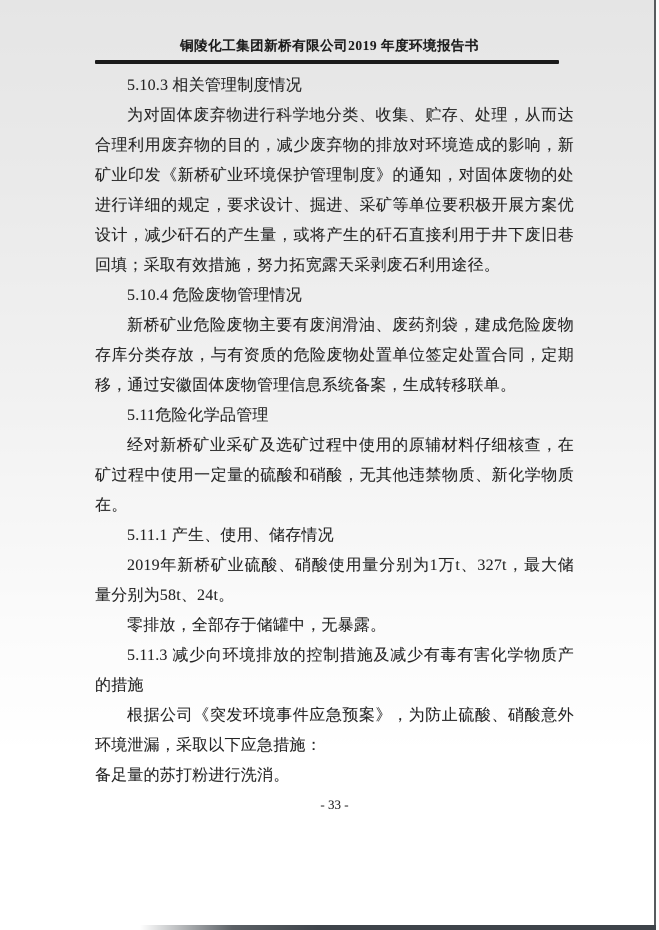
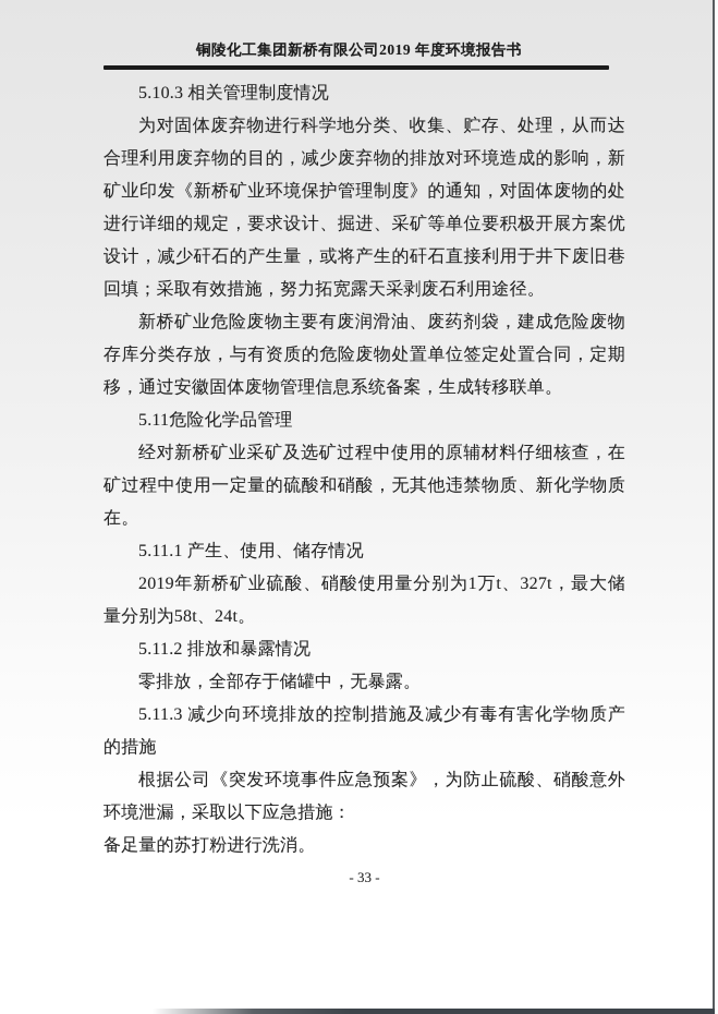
  铜陵化工集团新桥有限公司2019 年度环境报告书
  5.10.3 相关管理制度情况
  为对固体废弃物进行科学地分类、收集、贮存、处理，从而达
  合理利用废弃物的目的，减少废弃物的排放对环境造成的影响，新
  矿业印发《新桥矿业环境保护管理制度》的通知，对固体废物的处
  进行详细的规定，要求设计、掘进、采矿等单位要积极开展方案优
  设计，减少矸石的产生量，或将产生的矸石直接利用于井下废旧巷
  回填；采取有效措施，努力拓宽露天采剥废石利用途径。
- 5.10.4 危险废物管理情况
  新桥矿业危险废物主要有废润滑油、废药剂袋，建成危险废物
  存库分类存放，与有资质的危险废物处置单位签定处置合同，定期
  移，通过安徽固体废物管理信息系统备案，生成转移联单。
  5.11危险化学品管理
  经对新桥矿业采矿及选矿过程中使用的原辅材料仔细核查，在
  矿过程中使用一定量的硫酸和硝酸，无其他违禁物质、新化学物质
  在。
  5.11.1 产生、使用、储存情况
  2019年新桥矿业硫酸、硝酸使用量分别为1万t、327t，最大储
  量分别为58t、24t。
+ 5.11.2 排放和暴露情况
  零排放，全部存于储罐中，无暴露。
  5.11.3 减少向环境排放的控制措施及减少有毒有害化学物质产
  的措施
  根据公司《突发环境事件应急预案》，为防止硫酸、硝酸意外
  环境泄漏，采取以下应急措施：
  备足量的苏打粉进行洗消。
  - 33 -
